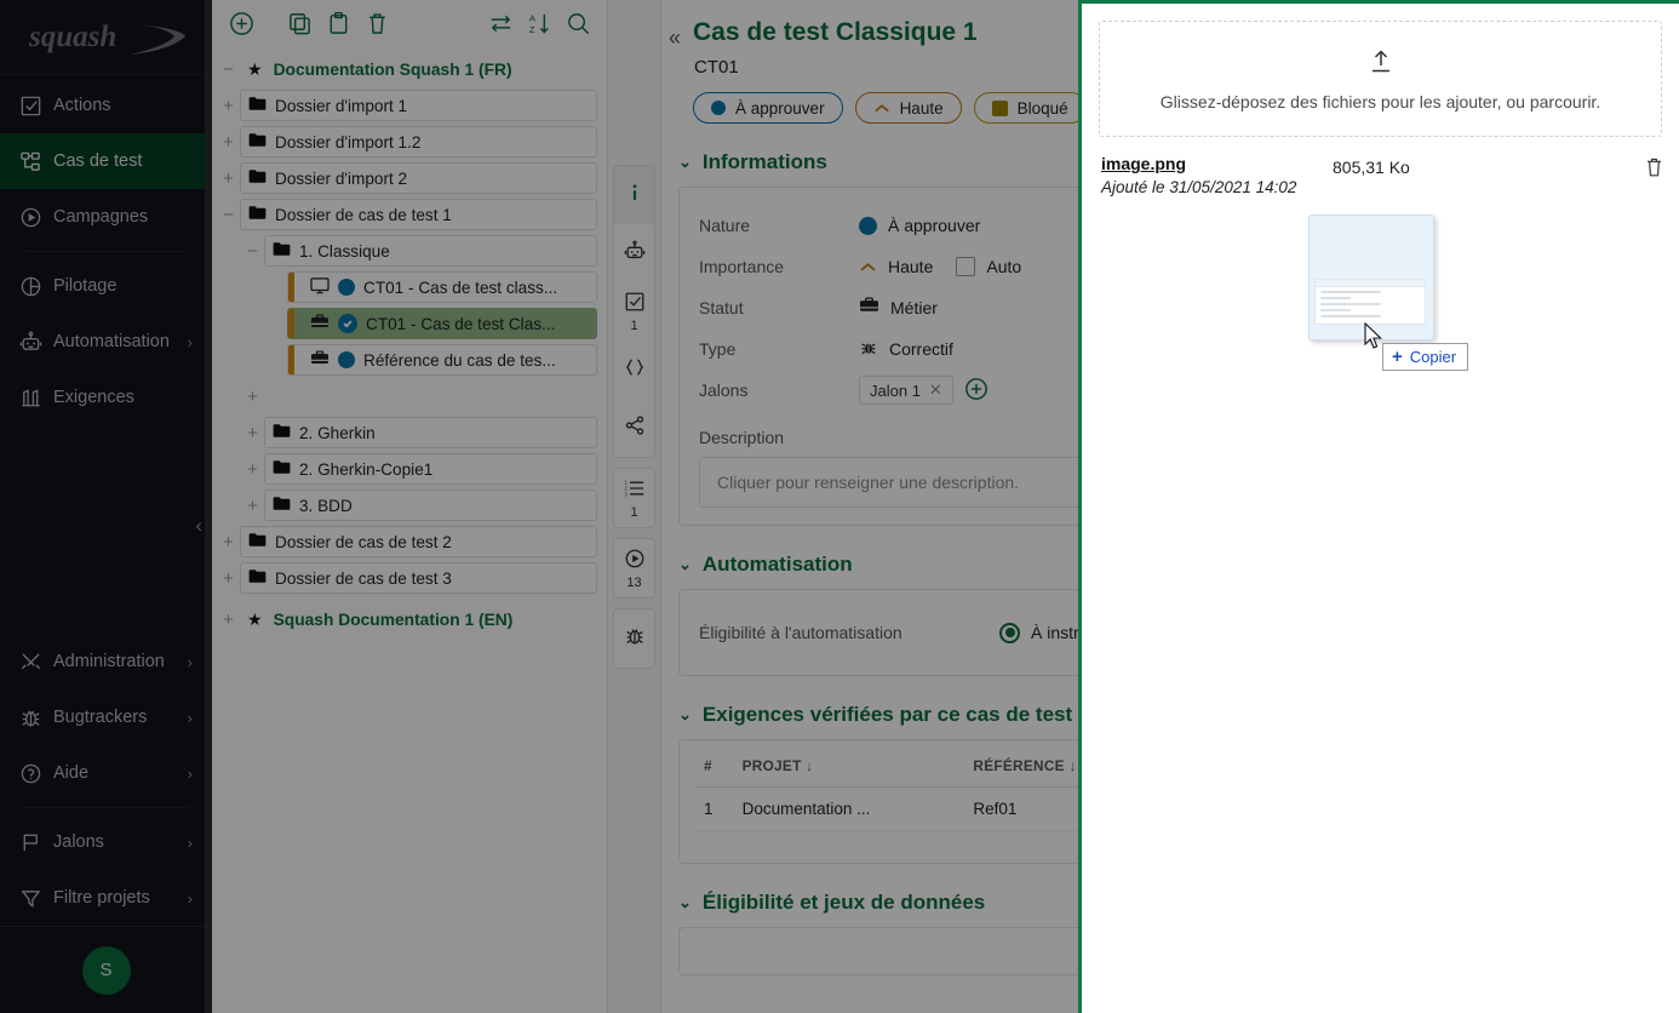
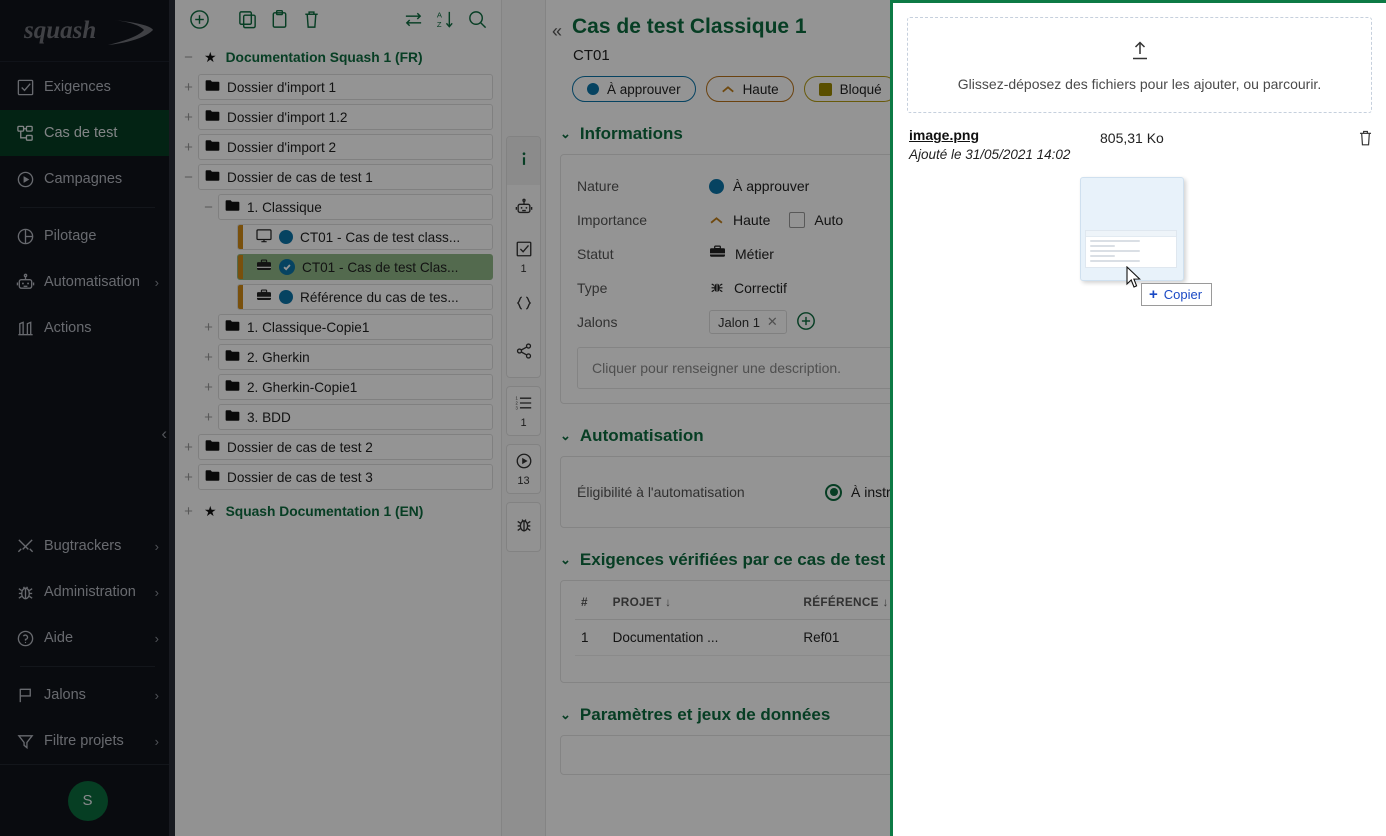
  squash
- Actions
+ Exigences
  Cas de test
  Campagnes
  Pilotage
  Automatisation
  ›
- Exigences
+ Actions
  ‹
- Administration
+ Bugtrackers
  ›
- Bugtrackers
+ Administration
  ›
  Aide
  ›
  Jalons
  ›
  Filtre projets
  ›
  S
  A
  Z
  −
  ★
  Documentation Squash 1 (FR)
  +
  Dossier d'import 1
  +
  Dossier d'import 1.2
  +
  Dossier d'import 2
  −
  Dossier de cas de test 1
  −
  1. Classique
  CT01 - Cas de test class...
  CT01 - Cas de test Clas...
  Référence du cas de tes...
  +
+ 1. Classique-Copie1
  +
  2. Gherkin
  +
  2. Gherkin-Copie1
  +
  3. BDD
  +
  Dossier de cas de test 2
  +
  Dossier de cas de test 3
  +
  ★
  Squash Documentation 1 (EN)
  1
  1
  13
  «
  Cas de test Classique 1
  CT01
  À approuver
  Haute
  Bloqué
  ⌄
  Informations
  Nature
  À approuver
  Importance
  Haute
  Auto
  Statut
  Métier
  Type
  Correctif
  Jalons
  Jalon 1
  ✕
- Description
  Cliquer pour renseigner une description.
  ⌄
  Automatisation
  Éligibilité à l'automatisation
  ⌄
  Exigences vérifiées par ce cas de test
  1	Documentation ...	Ref01
  ⌄
- Éligibilité et jeux de données
+ Paramètres et jeux de données
  Glissez-déposez des fichiers pour les ajouter, ou parcourir.
  image.png
  Ajouté le 31/05/2021 14:02
  805,31 Ko
  +
  Copier
